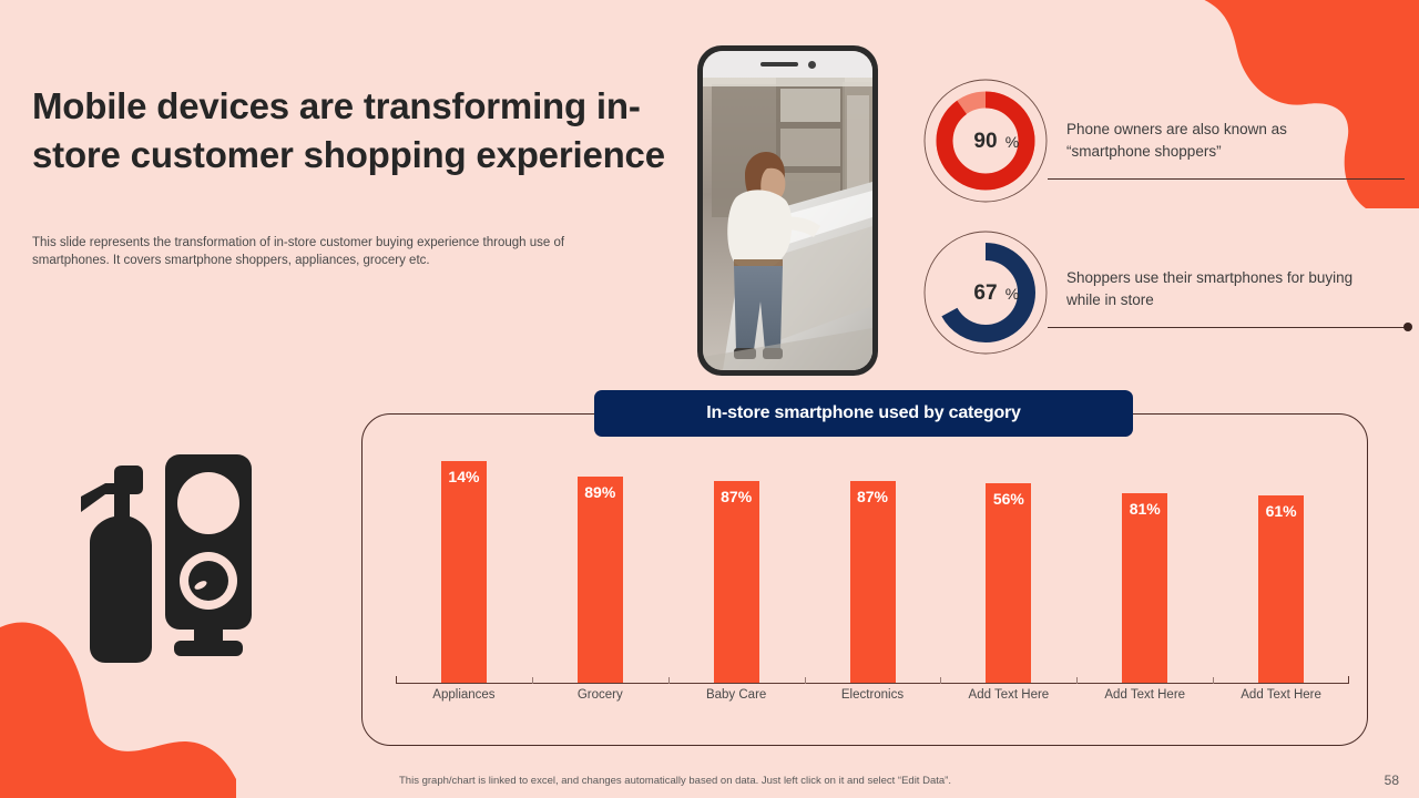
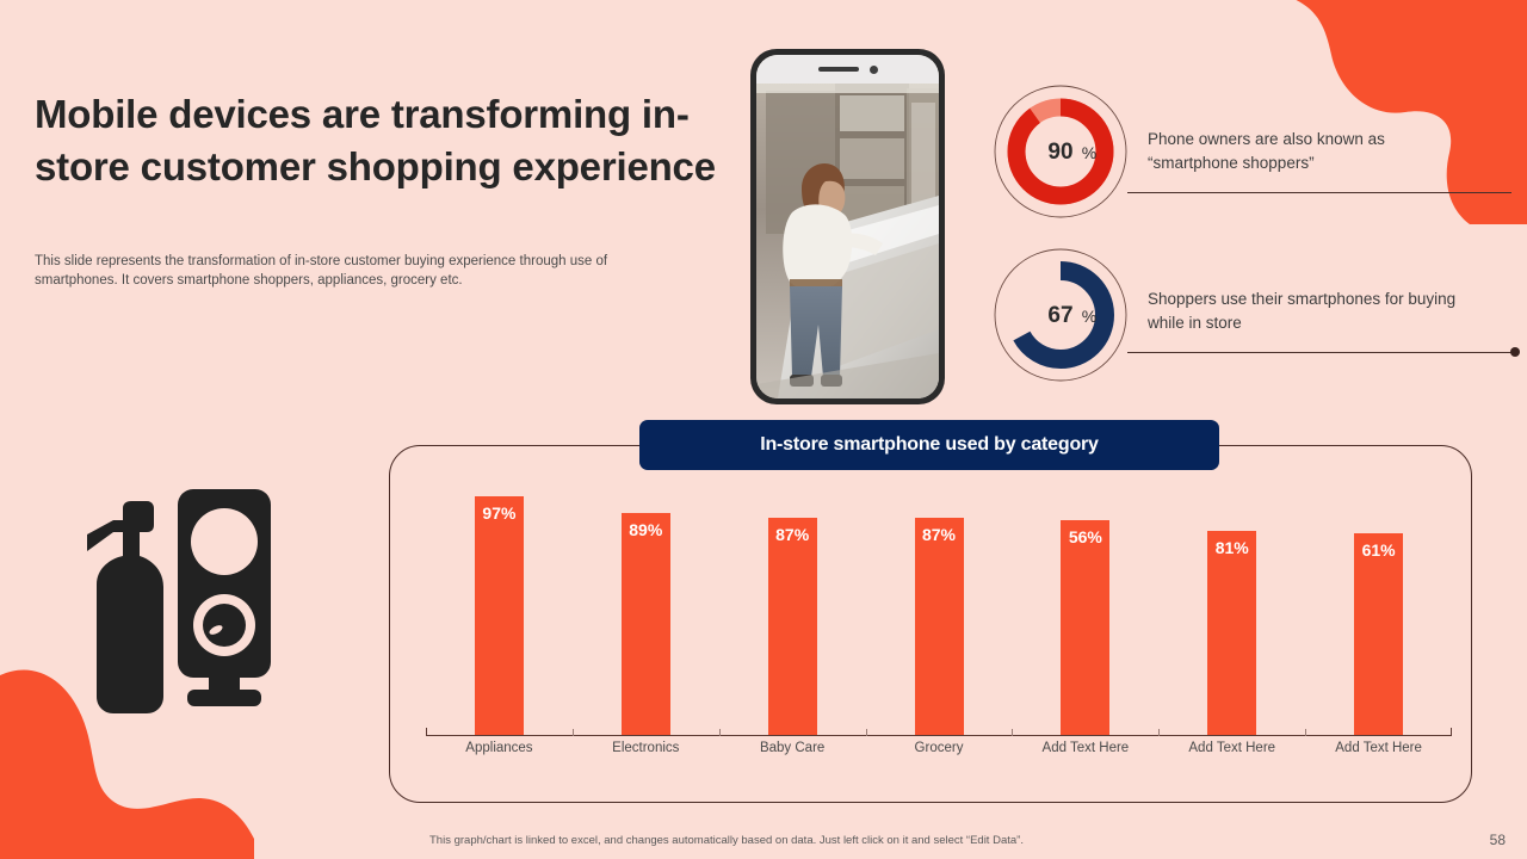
  Mobile devices are transforming in-store customer shopping experience
  This slide represents the transformation of in-store customer buying experience through use of smartphones. It covers smartphone shoppers, appliances, grocery etc.
  90
  %
  Phone owners are also known as “smartphone shoppers”
  67
  %
  Shoppers use their smartphones for buying while in store
  In-store smartphone used by category
- 14%
+ 97%
  89%
  87%
  87%
  56%
  81%
  61%
  Appliances
- Grocery
+ Electronics
  Baby Care
- Electronics
+ Grocery
  Add Text Here
  Add Text Here
  Add Text Here
  This graph/chart is linked to excel, and changes automatically based on data. Just left click on it and select “Edit Data”.
  58
